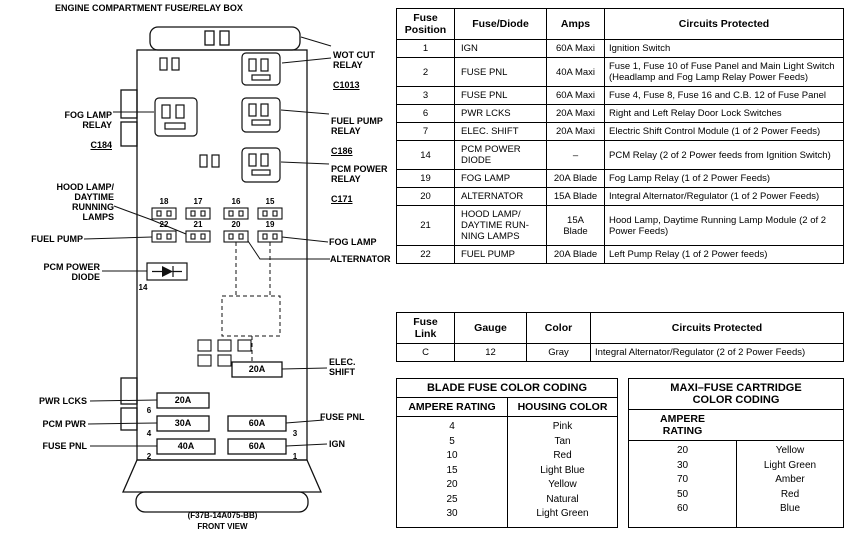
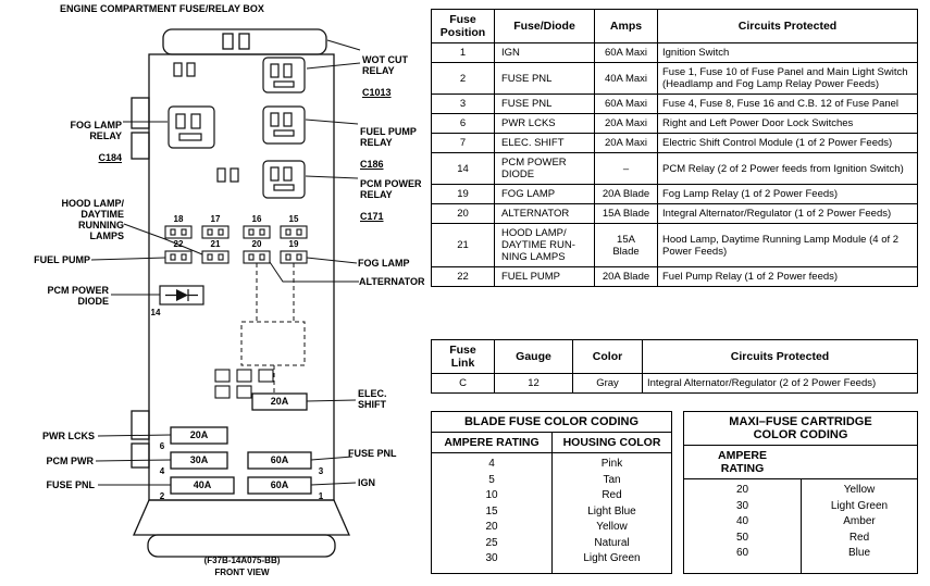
  ENGINE COMPARTMENT FUSE/RELAY BOX
  WOT CUT
  RELAY
  C1013
  FOG LAMP
  RELAY
  C184
  FUEL PUMP
  RELAY
  C186
  PCM POWER
  RELAY
  C171
  HOOD LAMP/
  DAYTIME
  RUNNING
  LAMPS
  FUEL PUMP
  FOG LAMP
  ALTERNATOR
  PCM POWER
  DIODE
  ELEC.
  SHIFT
  PWR LCKS
  PCM PWR
  FUSE PNL
  FUSE PNL
  IGN
  18
  17
  16
  15
  22
  21
  20
  19
  14
  6
  4
  2
  3
  1
  20A
  20A
  30A
  40A
  60A
  60A
  (F37B-14A075-BB)
  FRONT VIEW
  Fuse Position	Fuse/Diode	Amps	Circuits Protected
  1	IGN	60A Maxi	Ignition Switch
  2	FUSE PNL	40A Maxi	Fuse 1, Fuse 10 of Fuse Panel and Main Light Switch (Headlamp and Fog Lamp Relay Power Feeds)
  3	FUSE PNL	60A Maxi	Fuse 4, Fuse 8, Fuse 16 and C.B. 12 of Fuse Panel
- 6	PWR LCKS	20A Maxi	Right and Left Relay Door Lock Switches
+ 6	PWR LCKS	20A Maxi	Right and Left Power Door Lock Switches
  7	ELEC. SHIFT	20A Maxi	Electric Shift Control Module (1 of 2 Power Feeds)
  14	PCM POWER DIODE	–	PCM Relay (2 of 2 Power feeds from Ignition Switch)
  19	FOG LAMP	20A Blade	Fog Lamp Relay (1 of 2 Power Feeds)
  20	ALTERNATOR	15A Blade	Integral Alternator/Regulator (1 of 2 Power Feeds)
- 21	HOOD LAMP/ DAYTIME RUN- NING LAMPS	15A Blade	Hood Lamp, Daytime Running Lamp Module (2 of 2 Power Feeds)
+ 21	HOOD LAMP/ DAYTIME RUN- NING LAMPS	15A Blade	Hood Lamp, Daytime Running Lamp Module (4 of 2 Power Feeds)
- 22	FUEL PUMP	20A Blade	Left Pump Relay (1 of 2 Power feeds)
+ 22	FUEL PUMP	20A Blade	Fuel Pump Relay (1 of 2 Power feeds)
  Fuse Link	Gauge	Color	Circuits Protected
  C	12	Gray	Integral Alternator/Regulator (2 of 2 Power Feeds)
  BLADE FUSE COLOR CODING
  AMPERE RATING
  HOUSING COLOR
  4
  5
  10
  15
  20
  25
  30
  Pink
  Tan
  Red
  Light Blue
  Yellow
  Natural
  Light Green
  MAXI–FUSE CARTRIDGE
  COLOR CODING
  AMPERE
  RATING
  20
  30
- 70
+ 40
  50
  60
  Yellow
  Light Green
  Amber
  Red
  Blue
